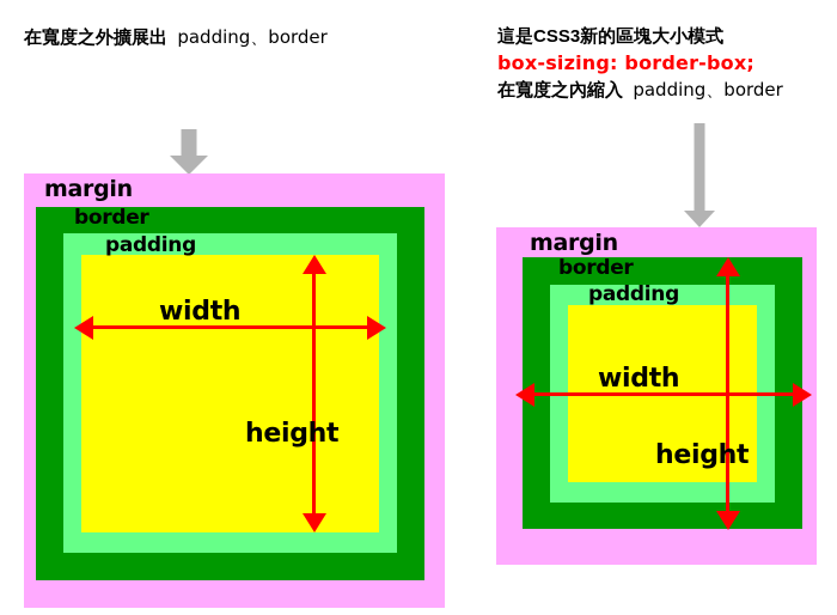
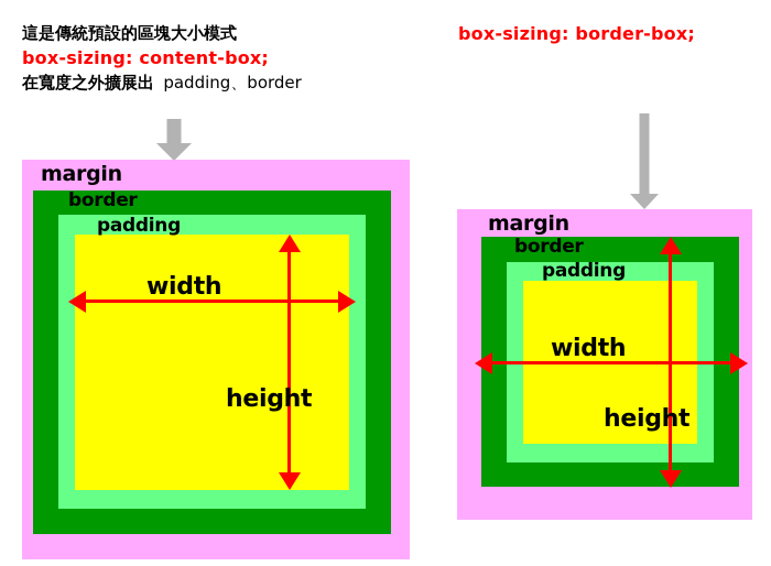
+ 這是傳統預設的區塊大小模式
+ box-sizing: content-box;
  在寬度之外擴展出 padding、border
  margin
  border
  padding
  width
  height
- 這是CSS3新的區塊大小模式
  box-sizing: border-box;
- 在寬度之內縮入 padding、border
  margin
  border
  padding
  width
  height
